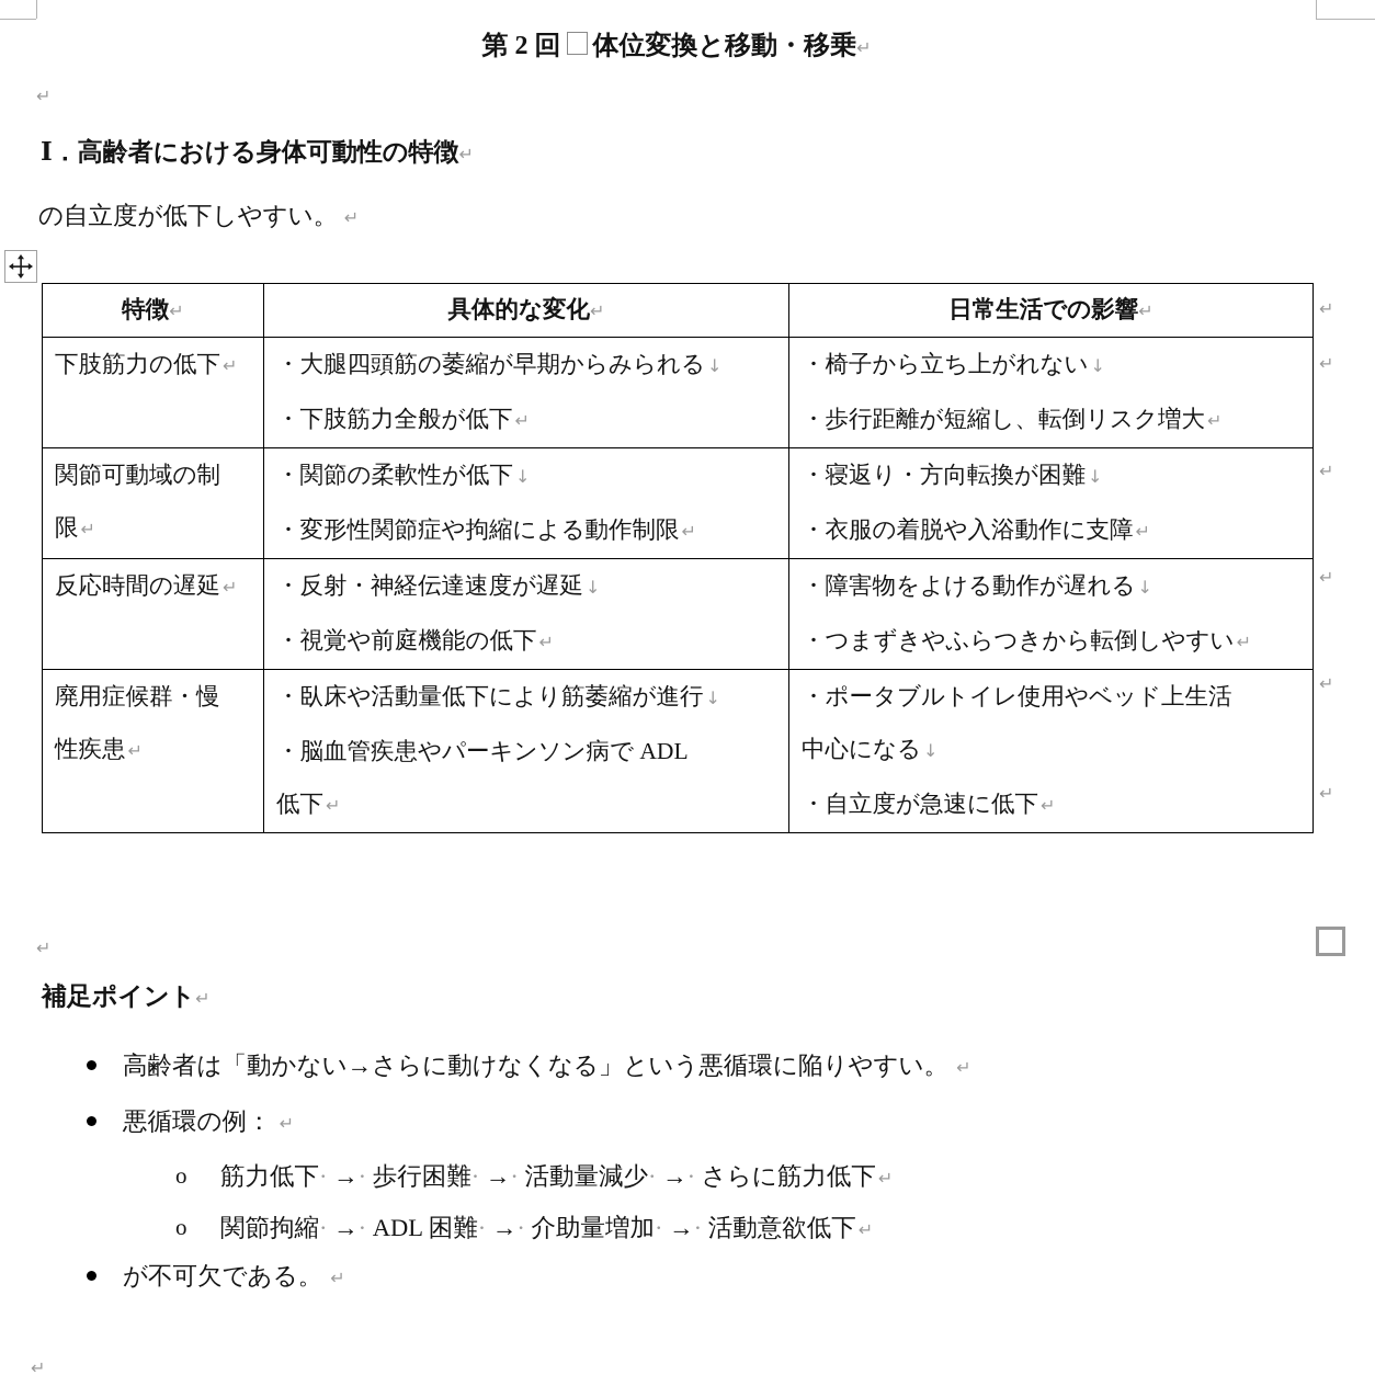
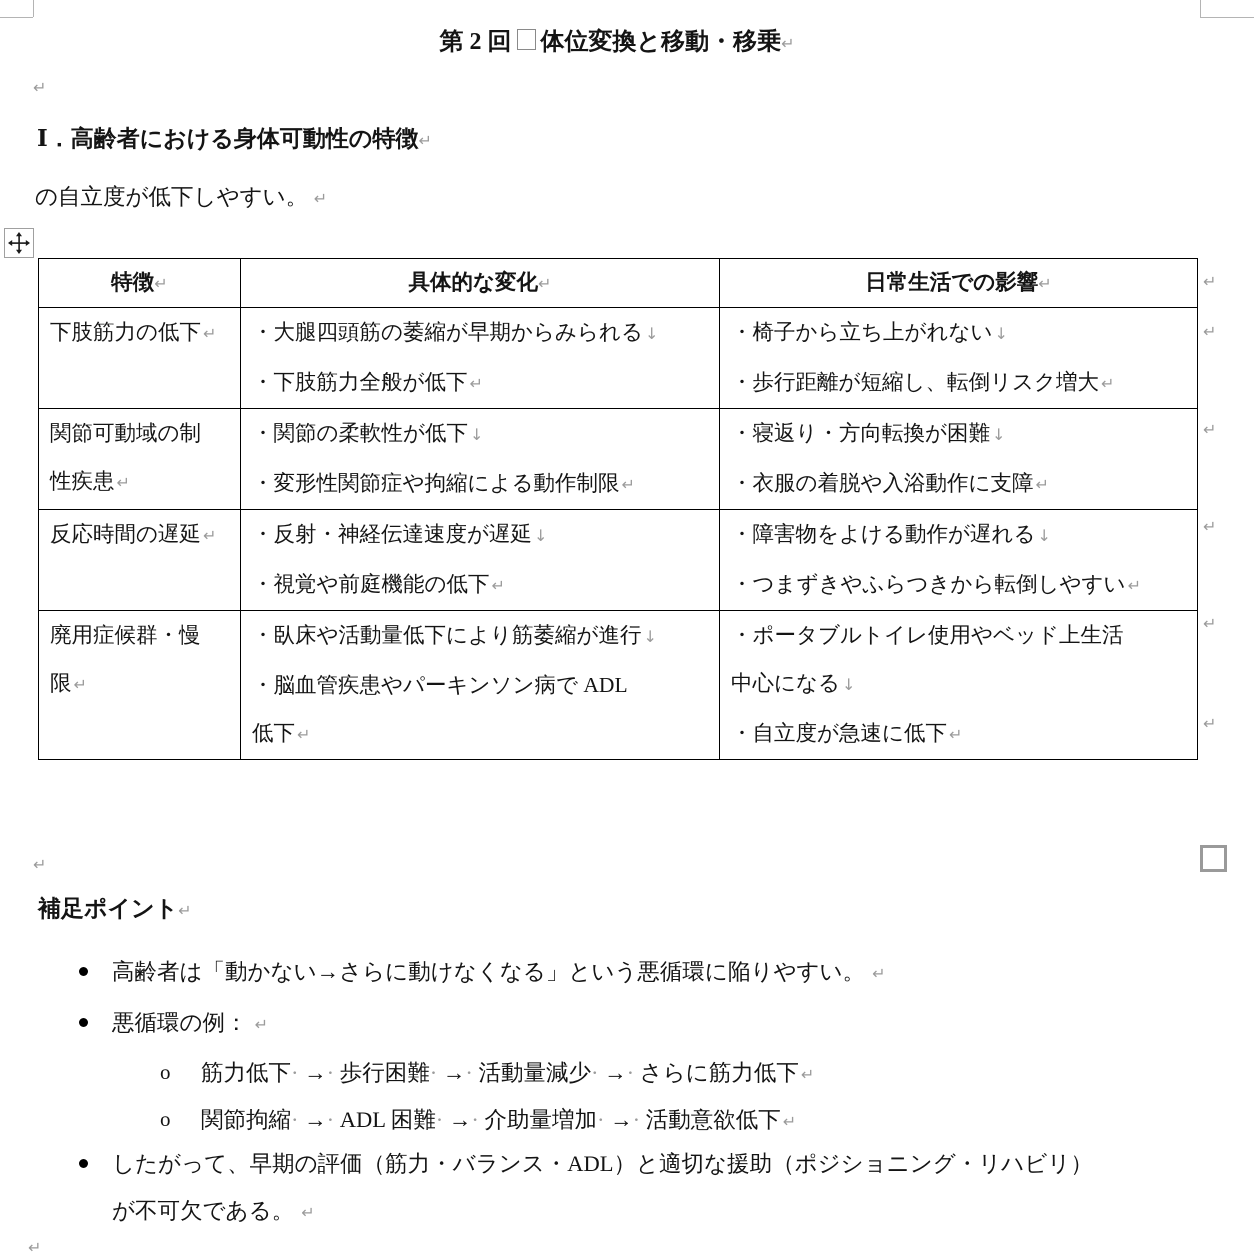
  第 2 回 体位変換と移動・移乗↵
  ↵
  Ⅰ．高齢者における身体可動性の特徴↵
  の自立度が低下しやすい。 ↵
  特徴↵	具体的な変化↵	日常生活での影響↵
  下肢筋力の低下↵	・大腿四頭筋の萎縮が早期からみられる↓・下肢筋力全般が低下↵	・椅子から立ち上がれない↓・歩行距離が短縮し、転倒リスク増大↵
- 関節可動域の制限↵	・関節の柔軟性が低下↓・変形性関節症や拘縮による動作制限↵	・寝返り・方向転換が困難↓・衣服の着脱や入浴動作に支障↵
+ 関節可動域の制性疾患↵	・関節の柔軟性が低下↓・変形性関節症や拘縮による動作制限↵	・寝返り・方向転換が困難↓・衣服の着脱や入浴動作に支障↵
  反応時間の遅延↵	・反射・神経伝達速度が遅延↓・視覚や前庭機能の低下↵	・障害物をよける動作が遅れる↓・つまずきやふらつきから転倒しやすい↵
- 廃用症候群・慢性疾患↵	・臥床や活動量低下により筋萎縮が進行↓・脳血管疾患やパーキンソン病で ADL低下↵	・ポータブルトイレ使用やベッド上生活中心になる↓・自立度が急速に低下↵
+ 廃用症候群・慢限↵	・臥床や活動量低下により筋萎縮が進行↓・脳血管疾患やパーキンソン病で ADL低下↵	・ポータブルトイレ使用やベッド上生活中心になる↓・自立度が急速に低下↵
  ↵
  ↵
  ↵
  ↵
  ↵
  ↵
  ↵
  補足ポイント↵
  高齢者は「動かない→さらに動けなくなる」という悪循環に陥りやすい。 ↵
  悪循環の例： ↵
  o
  筋力低下· →· 歩行困難· →· 活動量減少· →· さらに筋力低下↵
  o
  関節拘縮· →· ADL 困難· →· 介助量増加· →· 活動意欲低下↵
+ したがって、早期の評価（筋力・バランス・ADL）と適切な援助（ポジショニング・リハビリ）
  が不可欠である。 ↵
  ↵
